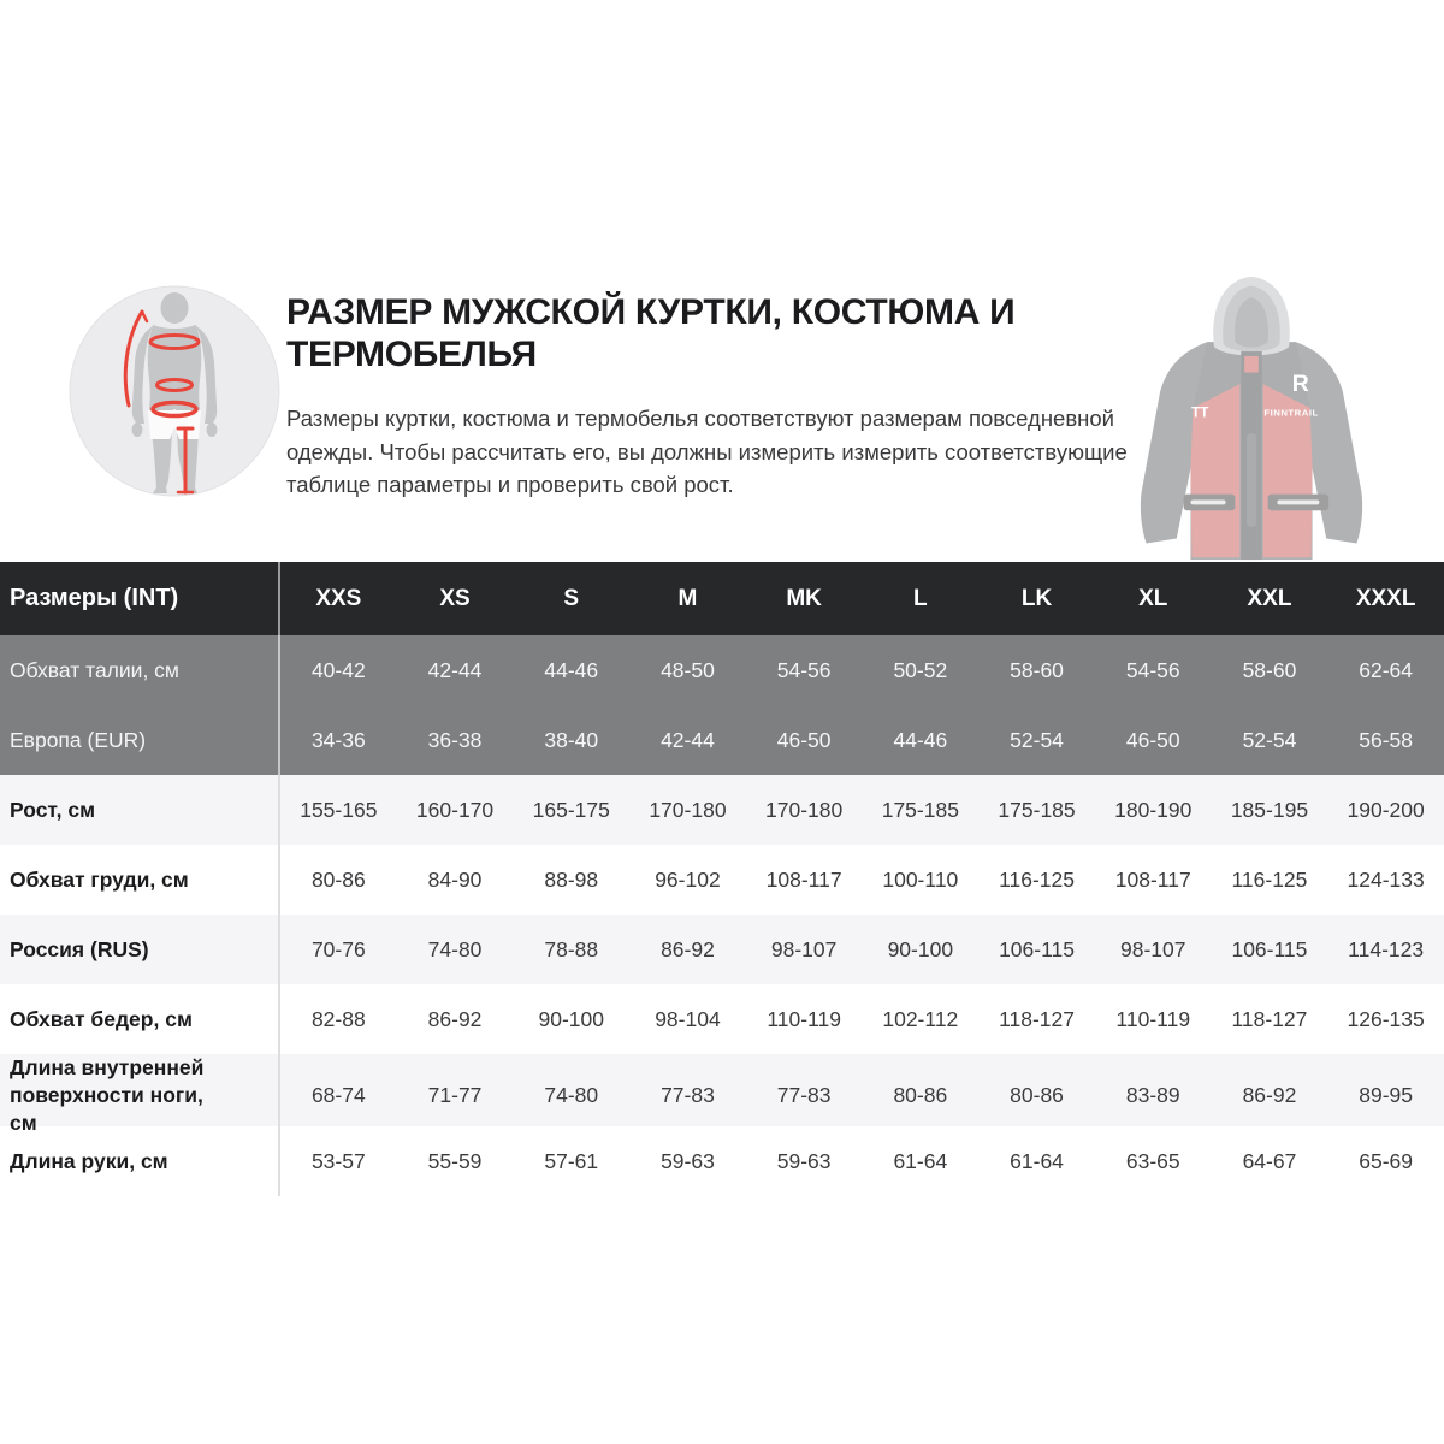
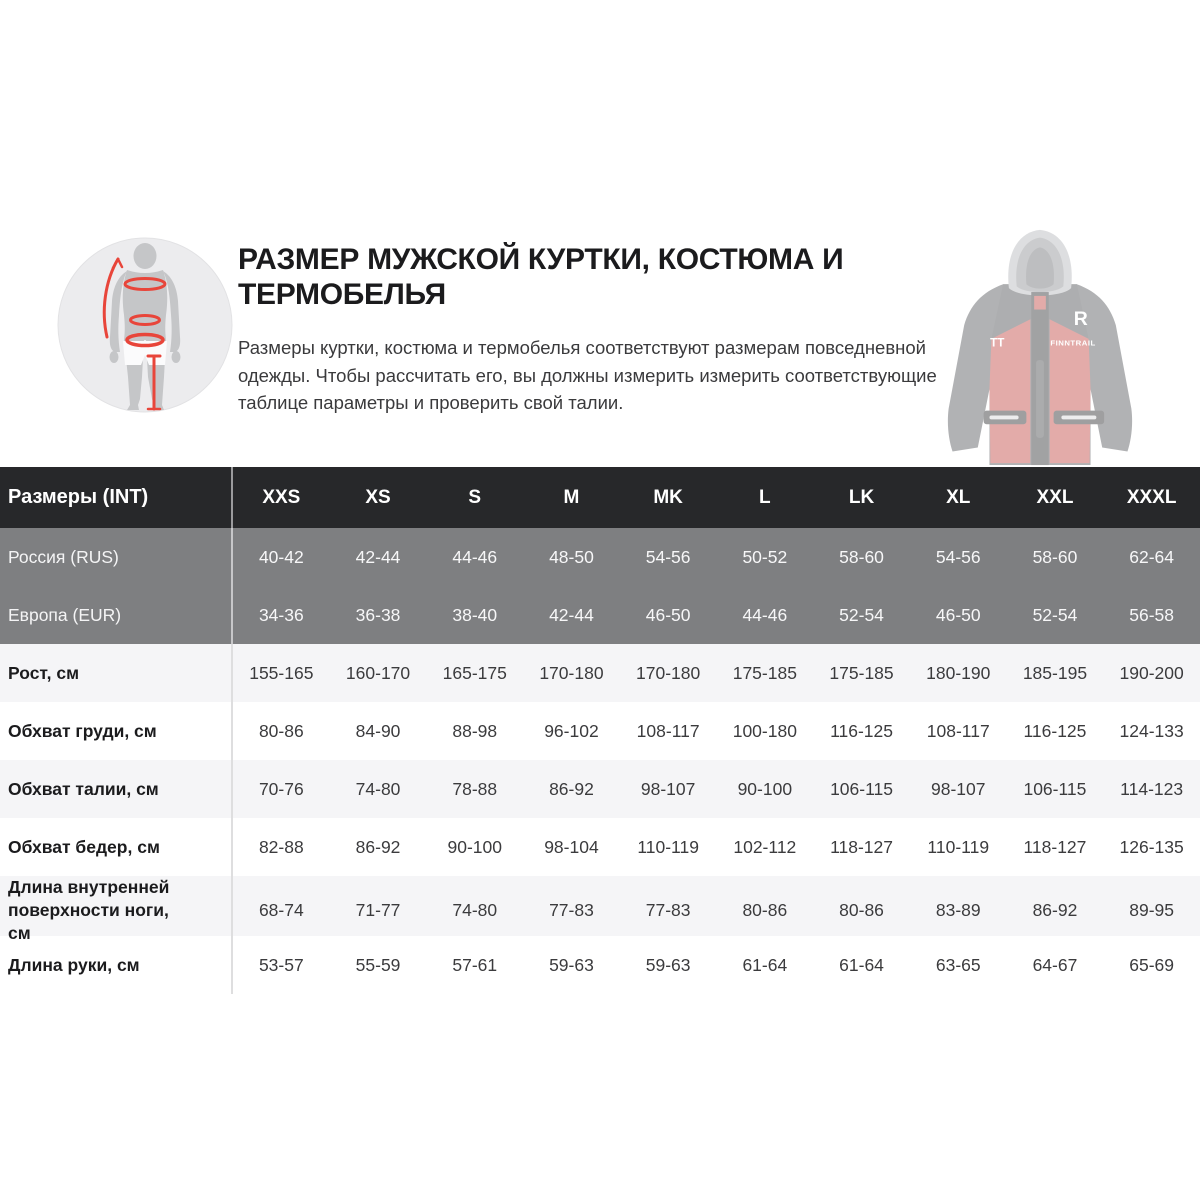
  РАЗМЕР МУЖСКОЙ КУРТКИ, КОСТЮМА И ТЕРМОБЕЛЬЯ
- Размеры куртки, костюма и термобелья соответствуют размерам повседневной одежды. Чтобы рассчитать его, вы должны измерить измерить соответствующие таблице параметры и проверить свой рост.
+ Размеры куртки, костюма и термобелья соответствуют размерам повседневной одежды. Чтобы рассчитать его, вы должны измерить измерить соответствующие таблице параметры и проверить свой талии.
  R
  TT
  FINNTRAIL
  Размеры (INT)
  XXS
  XS
  S
  M
  MK
  L
  LK
  XL
  XXL
  XXXL
- Обхват талии, см
+ Россия (RUS)
  40-42
  42-44
  44-46
  48-50
  54-56
  50-52
  58-60
  54-56
  58-60
  62-64
  Европа (EUR)
  34-36
  36-38
  38-40
  42-44
  46-50
  44-46
  52-54
  46-50
  52-54
  56-58
  Рост, см
  155-165
  160-170
  165-175
  170-180
  170-180
  175-185
  175-185
  180-190
  185-195
  190-200
  Обхват груди, см
  80-86
  84-90
  88-98
  96-102
  108-117
- 100-110
+ 100-180
  116-125
  108-117
  116-125
  124-133
- Россия (RUS)
+ Обхват талии, см
  70-76
  74-80
  78-88
  86-92
  98-107
  90-100
  106-115
  98-107
  106-115
  114-123
  Обхват бедер, см
  82-88
  86-92
  90-100
  98-104
  110-119
  102-112
  118-127
  110-119
  118-127
  126-135
  Длина внутренней поверхности ноги, см
  68-74
  71-77
  74-80
  77-83
  77-83
  80-86
  80-86
  83-89
  86-92
  89-95
  Длина руки, см
  53-57
  55-59
  57-61
  59-63
  59-63
  61-64
  61-64
  63-65
  64-67
  65-69
